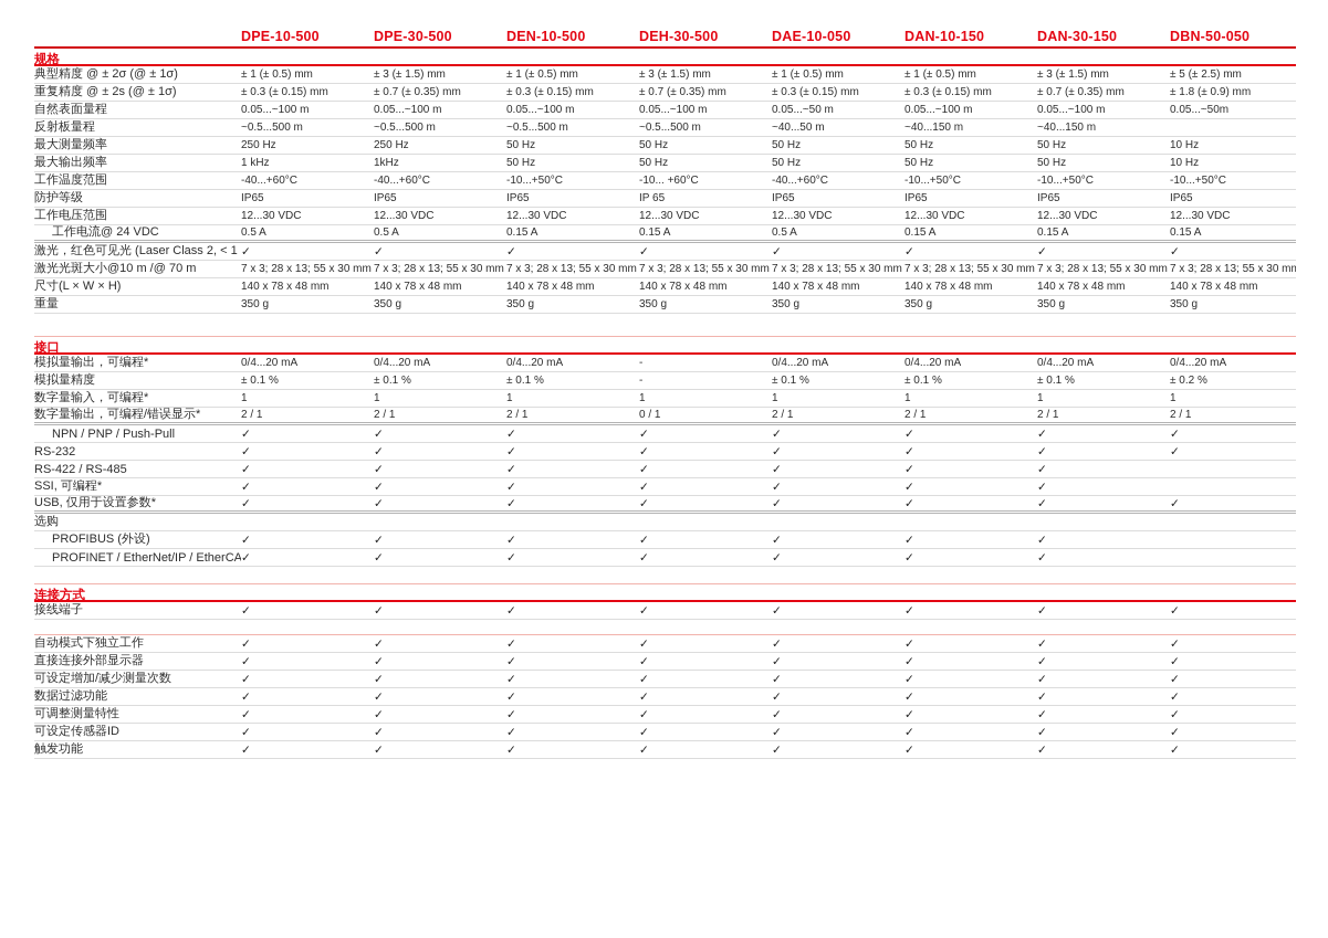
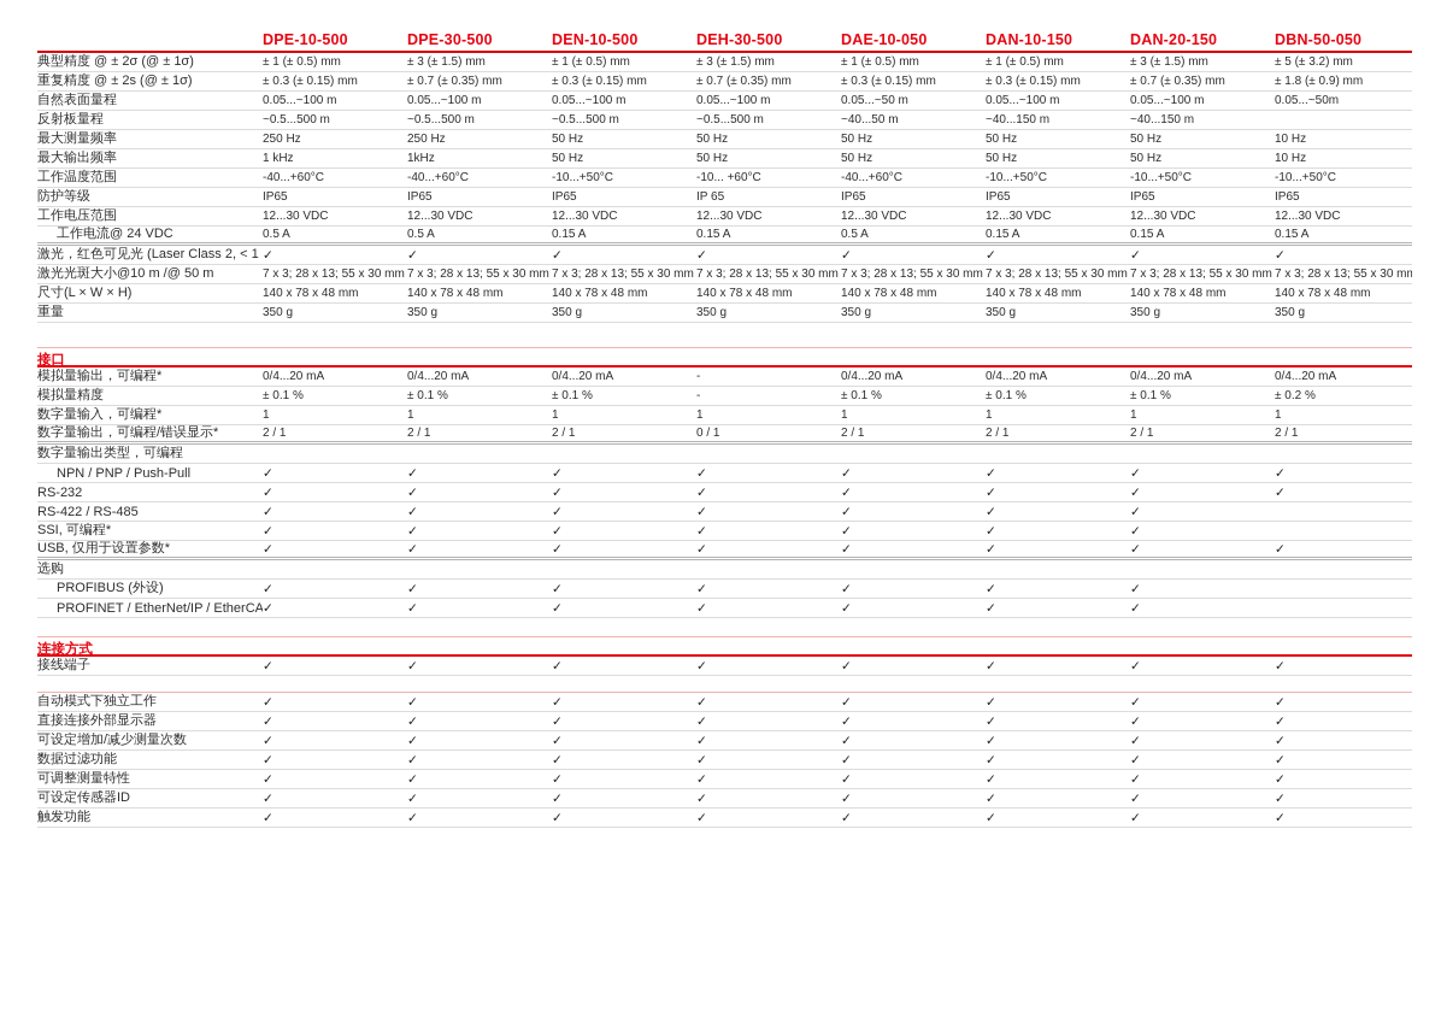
  DPE-10-500
  DPE-30-500
  DEN-10-500
  DEH-30-500
  DAE-10-050
  DAN-10-150
- DAN-30-150
+ DAN-20-150
  DBN-50-050
- 规格
  典型精度 @ ± 2σ (@ ± 1σ)
  ± 1 (± 0.5) mm
  ± 3 (± 1.5) mm
  ± 1 (± 0.5) mm
  ± 3 (± 1.5) mm
  ± 1 (± 0.5) mm
  ± 1 (± 0.5) mm
  ± 3 (± 1.5) mm
- ± 5 (± 2.5) mm
+ ± 5 (± 3.2) mm
  重复精度 @ ± 2s (@ ± 1σ)
  ± 0.3 (± 0.15) mm
  ± 0.7 (± 0.35) mm
  ± 0.3 (± 0.15) mm
  ± 0.7 (± 0.35) mm
  ± 0.3 (± 0.15) mm
  ± 0.3 (± 0.15) mm
  ± 0.7 (± 0.35) mm
  ± 1.8 (± 0.9) mm
  自然表面量程
  0.05...~100 m
  0.05...~100 m
  0.05...~100 m
  0.05...~100 m
  0.05...~50 m
  0.05...~100 m
  0.05...~100 m
  0.05...~50m
  反射板量程
  ~0.5...500 m
  ~0.5...500 m
  ~0.5...500 m
  ~0.5...500 m
  ~40...50 m
  ~40...150 m
  ~40...150 m
  最大测量频率
  250 Hz
  250 Hz
  50 Hz
  50 Hz
  50 Hz
  50 Hz
  50 Hz
  10 Hz
  最大输出频率
  1 kHz
  1kHz
  50 Hz
  50 Hz
  50 Hz
  50 Hz
  50 Hz
  10 Hz
  工作温度范围
  -40...+60°C
  -40...+60°C
  -10...+50°C
  -10... +60°C
  -40...+60°C
  -10...+50°C
  -10...+50°C
  -10...+50°C
  防护等级
  IP65
  IP65
  IP65
  IP 65
  IP65
  IP65
  IP65
  IP65
  工作电压范围
  12...30 VDC
  12...30 VDC
  12...30 VDC
  12...30 VDC
  12...30 VDC
  12...30 VDC
  12...30 VDC
  12...30 VDC
  工作电流@ 24 VDC
  0.5 A
  0.5 A
  0.15 A
  0.15 A
  0.5 A
  0.15 A
  0.15 A
  0.15 A
  激光，红色可见光 (Laser Class 2, < 1
  ✓
  ✓
  ✓
  ✓
  ✓
  ✓
  ✓
  ✓
- 激光光斑大小@10 m /@ 70 m
+ 激光光斑大小@10 m /@ 50 m
  7 x 3; 28 x 13; 55 x 30 mm
  7 x 3; 28 x 13; 55 x 30 mm
  7 x 3; 28 x 13; 55 x 30 mm
  7 x 3; 28 x 13; 55 x 30 mm
  7 x 3; 28 x 13; 55 x 30 mm
  7 x 3; 28 x 13; 55 x 30 mm
  7 x 3; 28 x 13; 55 x 30 mm
  7 x 3; 28 x 13; 55 x 30 mm
  尺寸(L × W × H)
  140 x 78 x 48 mm
  140 x 78 x 48 mm
  140 x 78 x 48 mm
  140 x 78 x 48 mm
  140 x 78 x 48 mm
  140 x 78 x 48 mm
  140 x 78 x 48 mm
  140 x 78 x 48 mm
  重量
  350 g
  350 g
  350 g
  350 g
  350 g
  350 g
  350 g
  350 g
  接口
  模拟量输出，可编程*
  0/4...20 mA
  0/4...20 mA
  0/4...20 mA
  -
  0/4...20 mA
  0/4...20 mA
  0/4...20 mA
  0/4...20 mA
  模拟量精度
  ± 0.1 %
  ± 0.1 %
  ± 0.1 %
  -
  ± 0.1 %
  ± 0.1 %
  ± 0.1 %
  ± 0.2 %
  数字量输入，可编程*
  1
  1
  1
  1
  1
  1
  1
  1
  数字量输出，可编程/错误显示*
  2 / 1
  2 / 1
  2 / 1
  0 / 1
  2 / 1
  2 / 1
  2 / 1
  2 / 1
+ 数字量输出类型，可编程
  NPN / PNP / Push-Pull
  ✓
  ✓
  ✓
  ✓
  ✓
  ✓
  ✓
  ✓
  RS-232
  ✓
  ✓
  ✓
  ✓
  ✓
  ✓
  ✓
  ✓
  RS-422 / RS-485
  ✓
  ✓
  ✓
  ✓
  ✓
  ✓
  ✓
  SSI, 可编程*
  ✓
  ✓
  ✓
  ✓
  ✓
  ✓
  ✓
  USB, 仅用于设置参数*
  ✓
  ✓
  ✓
  ✓
  ✓
  ✓
  ✓
  ✓
  选购
  PROFIBUS (外设)
  ✓
  ✓
  ✓
  ✓
  ✓
  ✓
  ✓
  PROFINET / EtherNet/IP / EtherCA
  ✓
  ✓
  ✓
  ✓
  ✓
  ✓
  ✓
  连接方式
  接线端子
  ✓
  ✓
  ✓
  ✓
  ✓
  ✓
  ✓
  ✓
  自动模式下独立工作
  ✓
  ✓
  ✓
  ✓
  ✓
  ✓
  ✓
  ✓
  直接连接外部显示器
  ✓
  ✓
  ✓
  ✓
  ✓
  ✓
  ✓
  ✓
  可设定增加/减少测量次数
  ✓
  ✓
  ✓
  ✓
  ✓
  ✓
  ✓
  ✓
  数据过滤功能
  ✓
  ✓
  ✓
  ✓
  ✓
  ✓
  ✓
  ✓
  可调整测量特性
  ✓
  ✓
  ✓
  ✓
  ✓
  ✓
  ✓
  ✓
  可设定传感器ID
  ✓
  ✓
  ✓
  ✓
  ✓
  ✓
  ✓
  ✓
  触发功能
  ✓
  ✓
  ✓
  ✓
  ✓
  ✓
  ✓
  ✓
